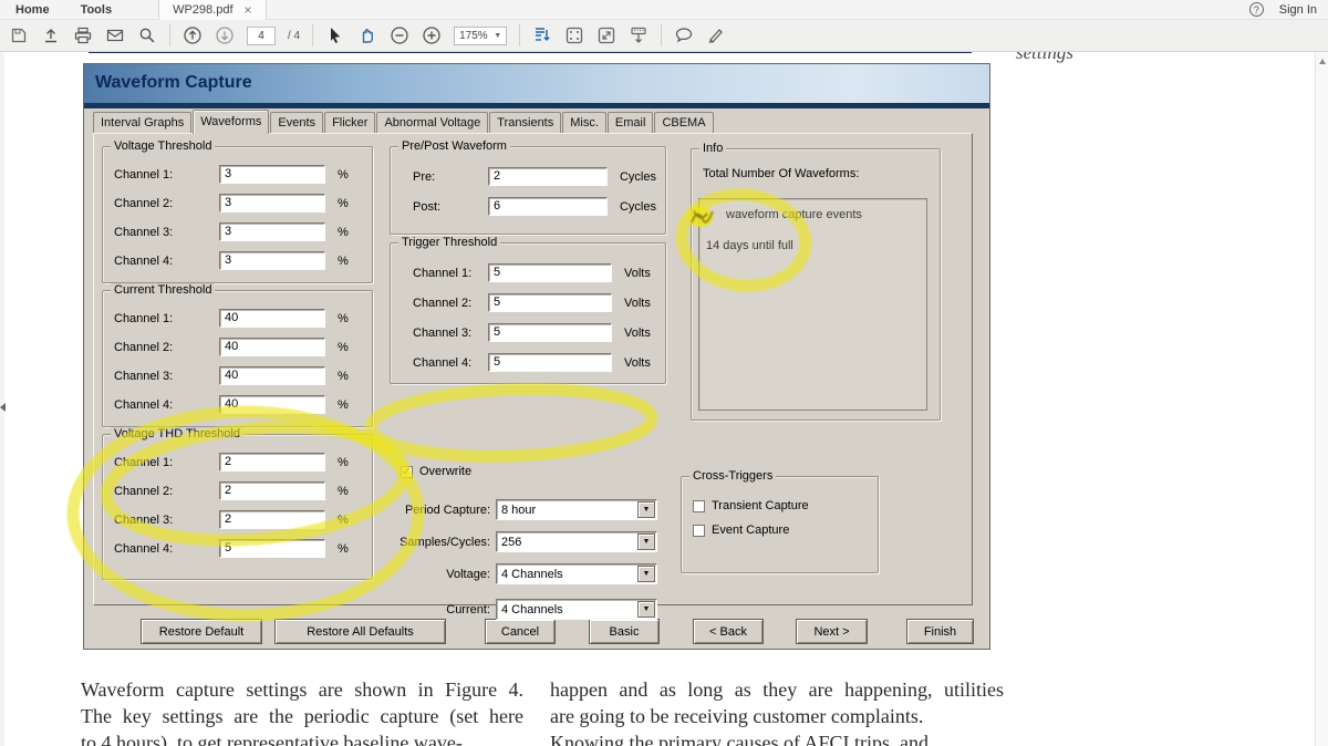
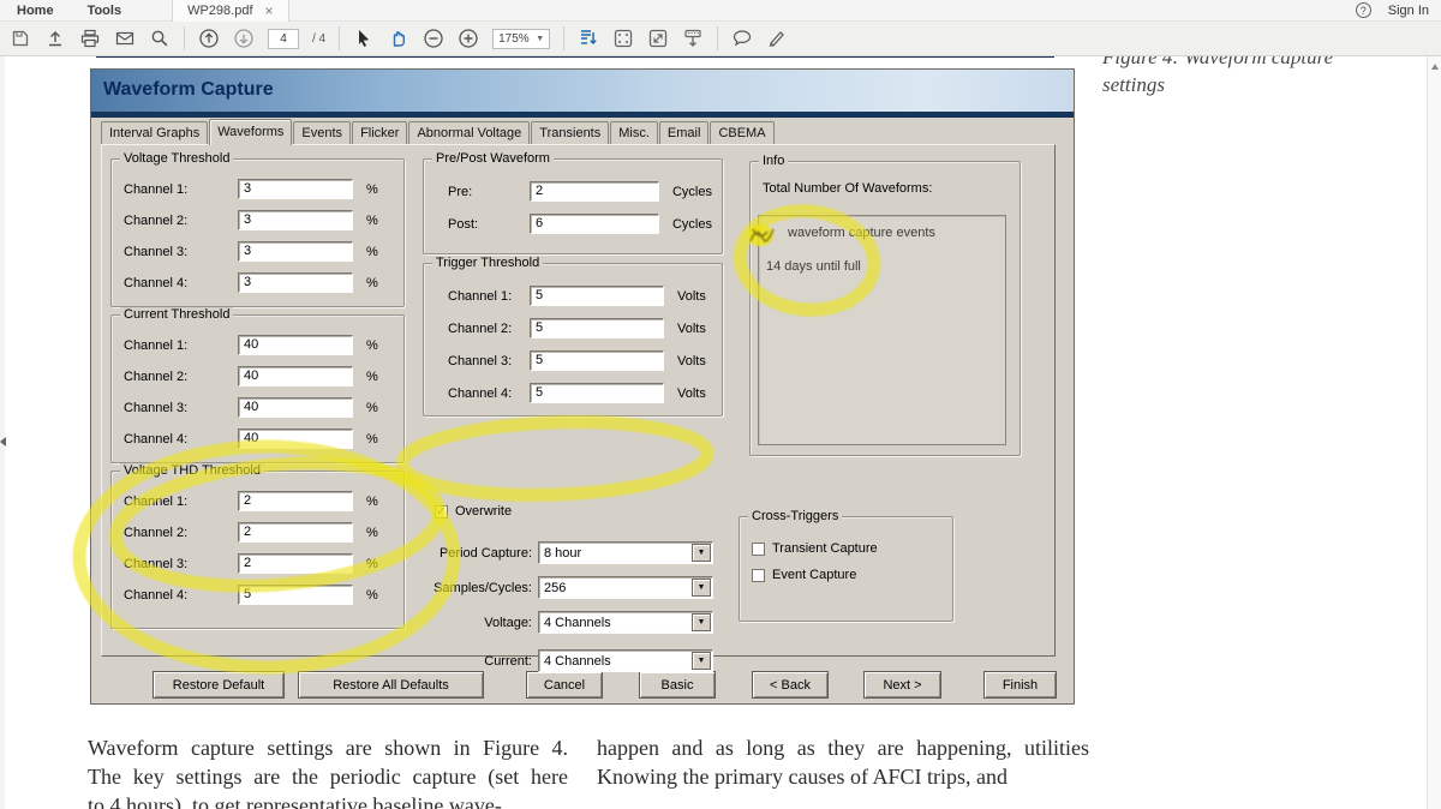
  Home
  Tools
  WP298.pdf
  ×
  ?
  Sign In
  4
  / 4
  175%
  Waveform Capture
  Interval Graphs
  Waveforms
  Events
  Flicker
  Abnormal Voltage
  Transients
  Misc.
  Email
  CBEMA
  Voltage Threshold
  Channel 1:
  3
  %
  Channel 2:
  3
  %
  Channel 3:
  3
  %
  Channel 4:
  3
  %
  Current Threshold
  Channel 1:
  40
  %
  Channel 2:
  40
  %
  Channel 3:
  40
  %
  Channel 4:
  40
  %
  Voltage THD Threshold
  Channel 1:
  2
  %
  Channel 2:
  2
  %
  Channel 3:
  2
  %
  Channel 4:
  5
  %
  Pre/Post Waveform
  Pre:
  2
  Cycles
  Post:
  6
  Cycles
  Trigger Threshold
  Channel 1:
  5
  Volts
  Channel 2:
  5
  Volts
  Channel 3:
  5
  Volts
  Channel 4:
  5
  Volts
  Info
  Total Number Of Waveforms:
  waveform capture events
  14 days until full
  ✓
  Overwrite
  Period Capture:
  8 hour
  Samples/Cycles:
  256
  Voltage:
  4 Channels
  Current:
  4 Channels
  Cross-Triggers
  Transient Capture
  Event Capture
  Restore Default
  Restore All Defaults
  Cancel
  Basic
  < Back
  Next >
  Finish
+ Figure 4: Waveform capture
  settings
  Waveform capture settings are shown in Figure 4.
  The key settings are the periodic capture (set here
  to 4 hours), to get representative baseline wave-
  happen and as long as they are happening, utilities
- are going to be receiving customer complaints.
  Knowing the primary causes of AFCI trips, and
